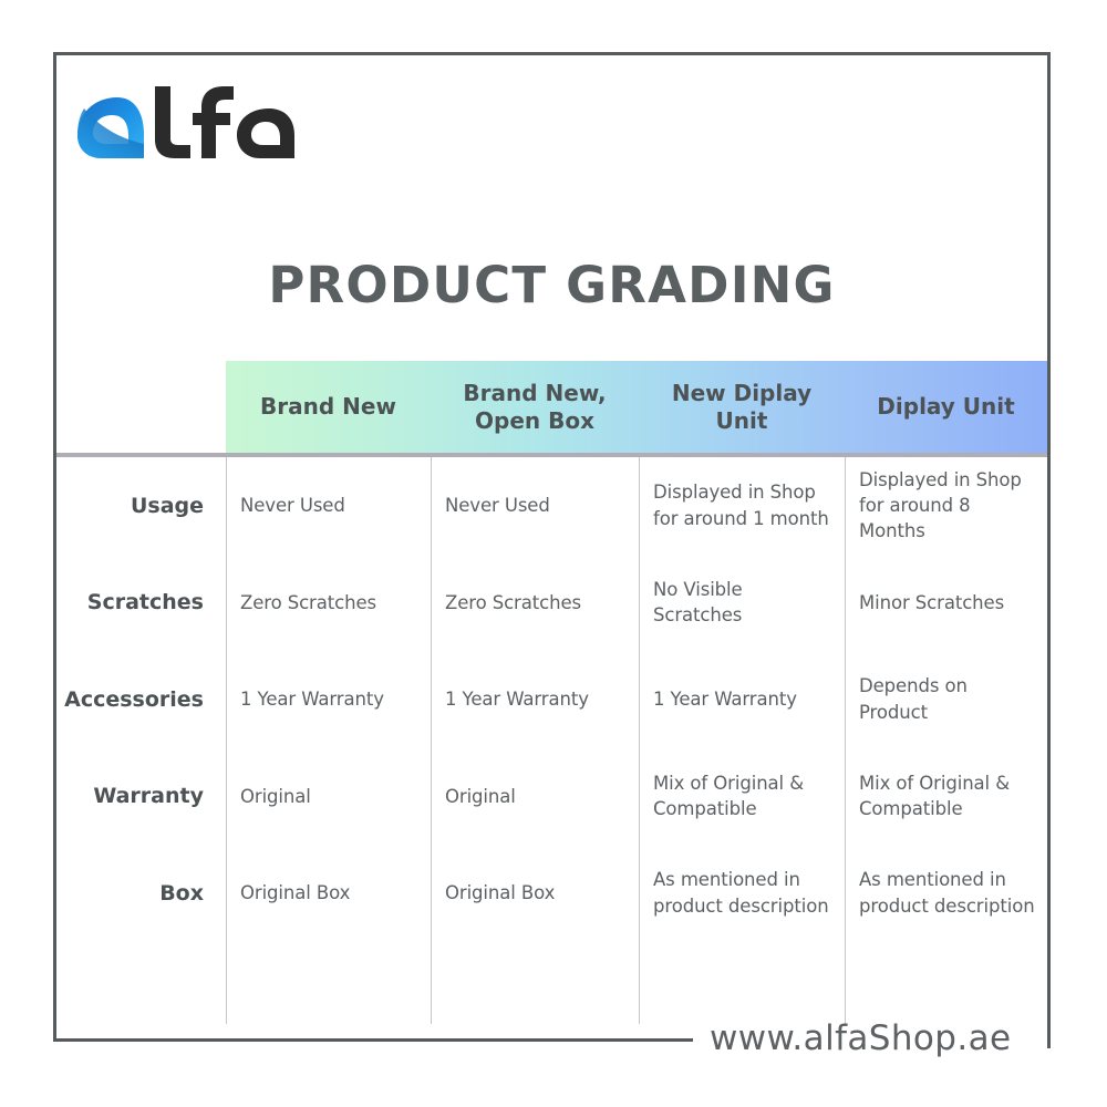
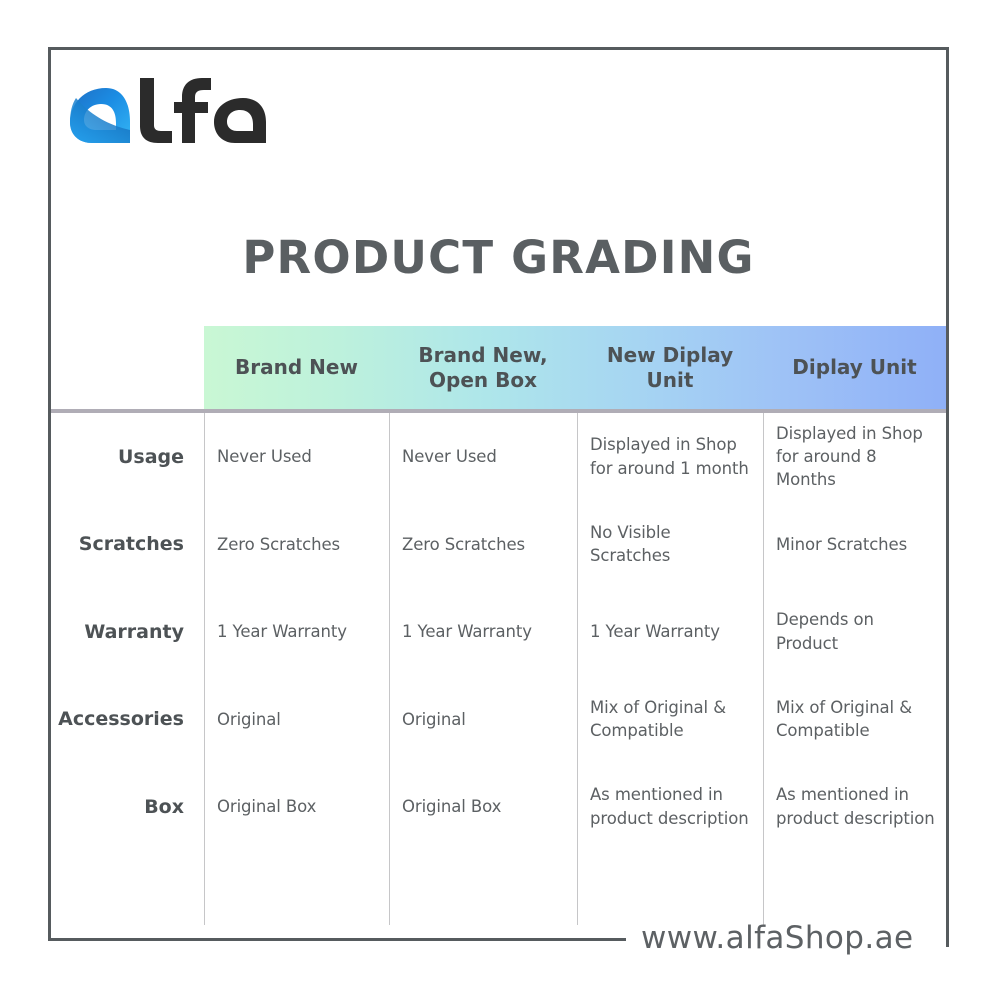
  PRODUCT GRADING
  Brand New
  Brand New,
  Open Box
  New Diplay Unit
  Diplay Unit
  Usage
  Never Used
  Never Used
  Displayed in Shop for around 1 month
  Displayed in Shop for around 8 Months
  Scratches
  Zero Scratches
  Zero Scratches
  No Visible Scratches
  Minor Scratches
- Accessories
+ Warranty
  1 Year Warranty
  1 Year Warranty
  1 Year Warranty
  Depends on Product
- Warranty
+ Accessories
  Original
  Original
  Mix of Original & Compatible
  Mix of Original & Compatible
  Box
  Original Box
  Original Box
  As mentioned in product description
  As mentioned in product description
  www.alfaShop.ae
